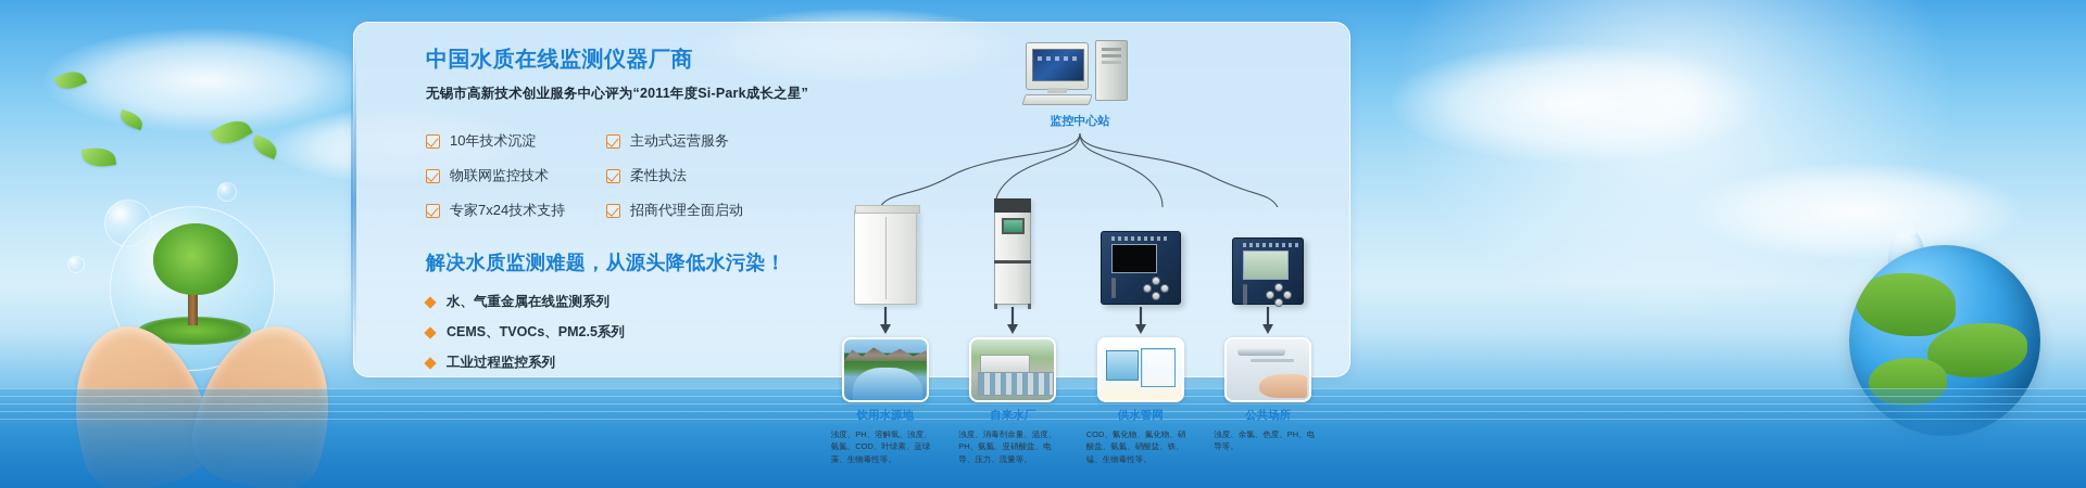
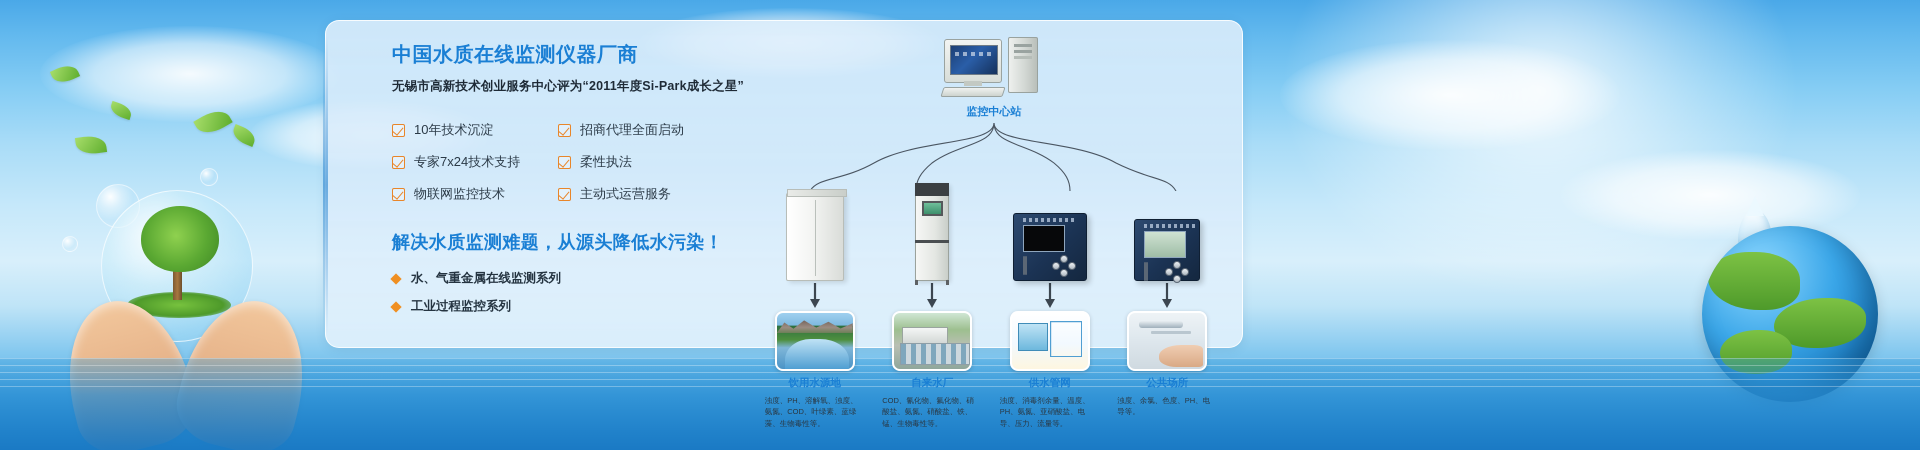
  中国水质在线监测仪器厂商
  无锡市高新技术创业服务中心评为“2011年度Si-Park成长之星”
  10年技术沉淀
- 主动式运营服务
+ 招商代理全面启动
- 物联网监控技术
+ 专家7x24技术支持
  柔性执法
- 专家7x24技术支持
+ 物联网监控技术
- 招商代理全面启动
+ 主动式运营服务
  解决水质监测难题，从源头降低水污染！
  水、气重金属在线监测系列
- CEMS、TVOCs、PM2.5系列
  工业过程监控系列
  监控中心站
  饮用水源地
  浊度、PH、溶解氧、浊度、氨氮、COD、叶绿素、蓝绿藻、生物毒性等。
  自来水厂
- 浊度、消毒剂余量、温度、PH、氨氮、亚硝酸盐、电导、压力、流量等。
+ COD、氰化物、氟化物、硝酸盐、氨氮、硝酸盐、铁、锰、生物毒性等。
  供水管网
- COD、氰化物、氟化物、硝酸盐、氨氮、硝酸盐、铁、锰、生物毒性等。
+ 浊度、消毒剂余量、温度、PH、氨氮、亚硝酸盐、电导、压力、流量等。
  公共场所
  浊度、余氯、色度、PH、电导等。
